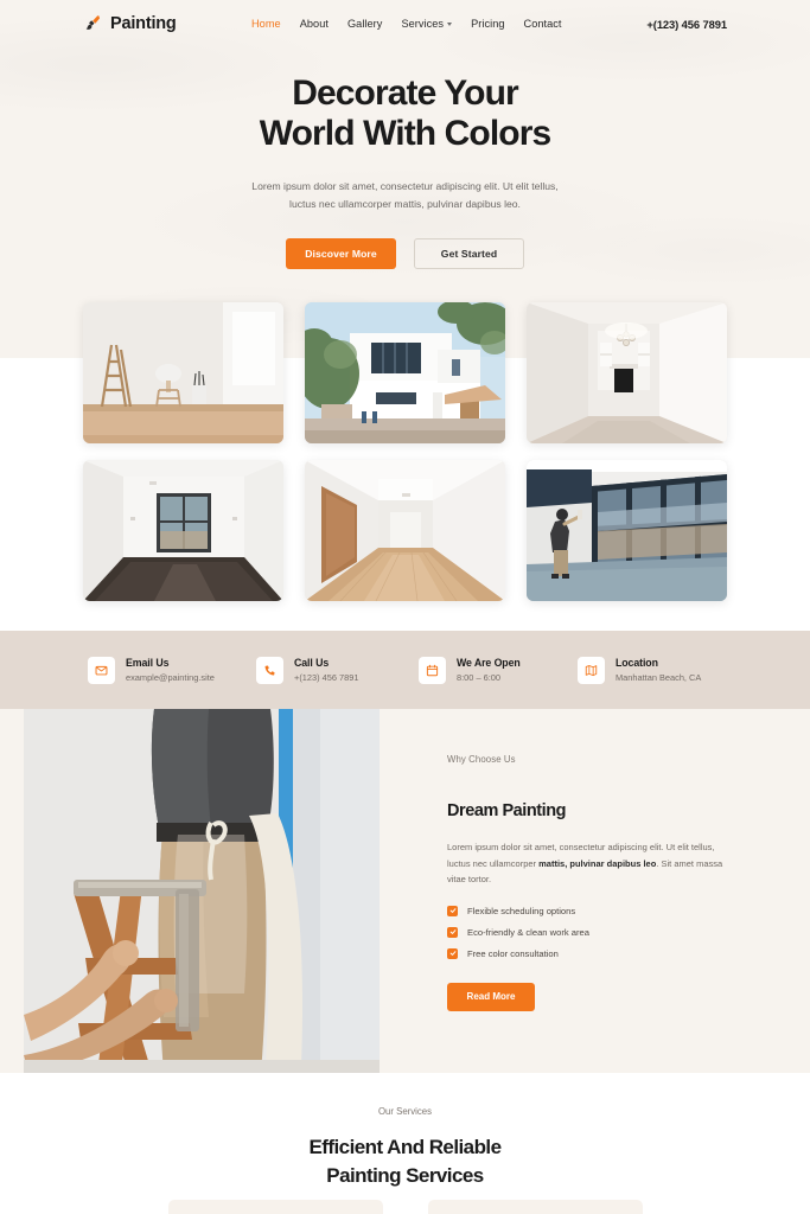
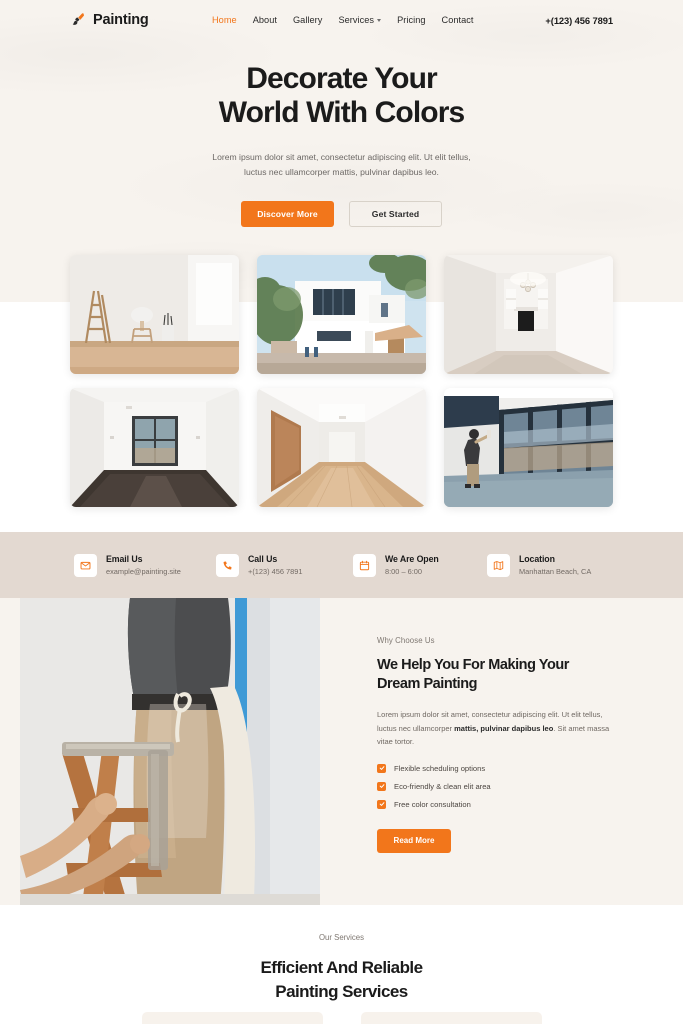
  Painting
  Home
  About
  Gallery
  Services
  Pricing
  Contact
  +(123) 456 7891
  Decorate Your
  World With Colors
  Lorem ipsum dolor sit amet, consectetur adipiscing elit. Ut elit tellus, luctus nec ullamcorper mattis, pulvinar dapibus leo.
  Discover More
  Get Started
  Email Us
  example@painting.site
  Call Us
  +(123) 456 7891
  We Are Open
  8:00 – 6:00
  Location
  Manhattan Beach, CA
  Why Choose Us
+ We Help You For Making Your
  Dream Painting
  Lorem ipsum dolor sit amet, consectetur adipiscing elit. Ut elit tellus, luctus nec ullamcorper mattis, pulvinar dapibus leo. Sit amet massa vitae tortor.
  Flexible scheduling options
- Eco-friendly & clean work area
+ Eco-friendly & clean elit area
  Free color consultation
  Read More
  Our Services
  Efficient And Reliable
  Painting Services
